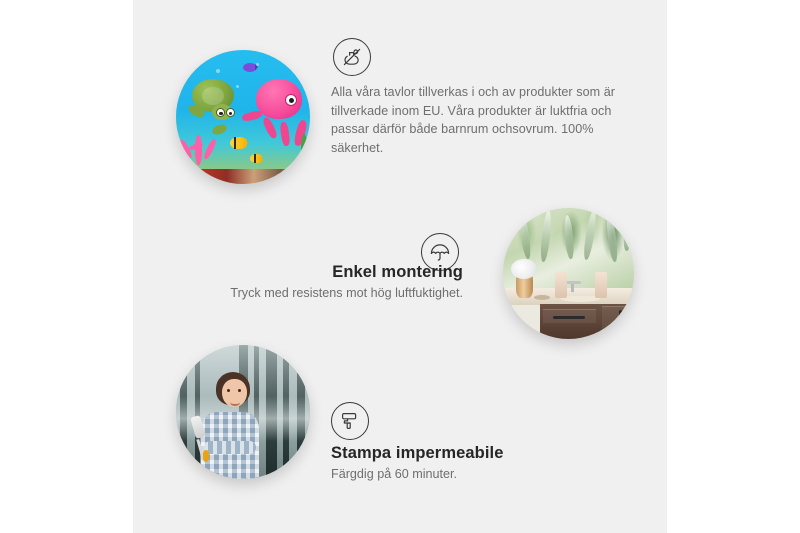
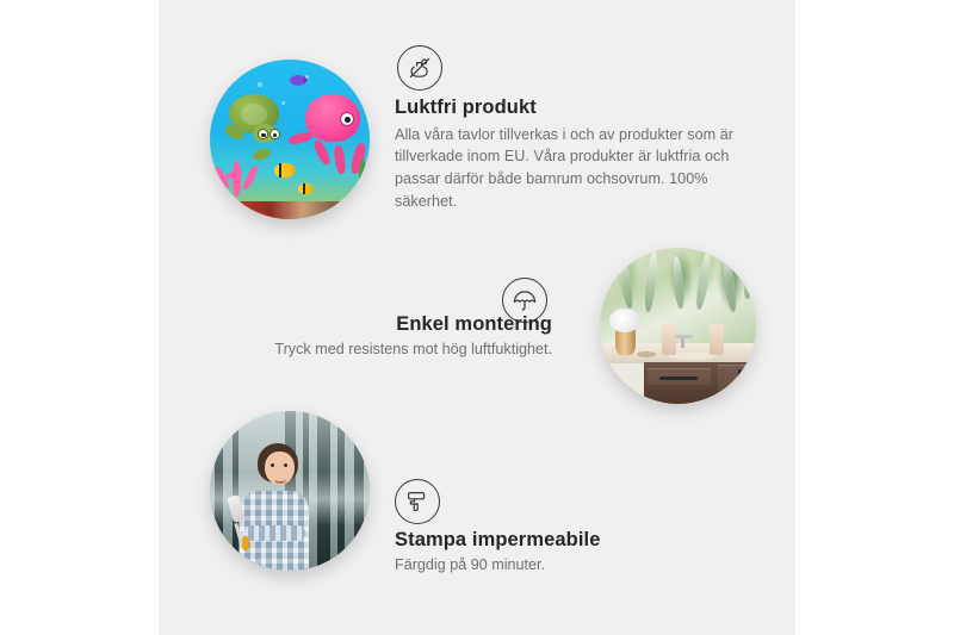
+ Luktfri produkt
  Alla våra tavlor tillverkas i och av produkter som är tillverkade inom EU. Våra produkter är luktfria och passar därför både barnrum ochsovrum. 100% säkerhet.
  Enkel montering
  Tryck med resistens mot hög luftfuktighet.
  Stampa impermeabile
- Färgdig på 60 minuter.
+ Färgdig på 90 minuter.
